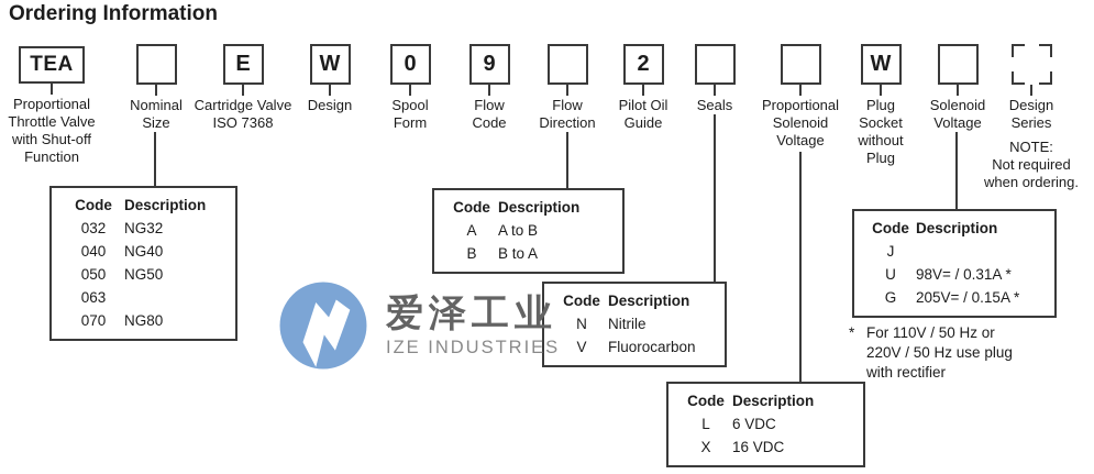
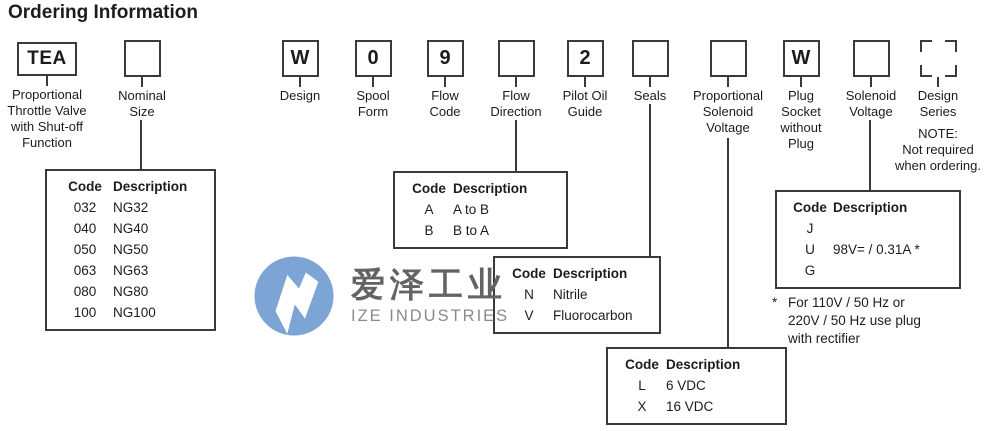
  Ordering Information
  TEA
  Proportional
  Throttle Valve
  with Shut-off
  Function
  Nominal
  Size
- E
- Cartridge Valve
- ISO 7368
  W
  Design
  0
  Spool
  Form
  9
  Flow
  Code
  Flow
  Direction
  2
  Pilot Oil
  Guide
  Seals
  Proportional
  Solenoid
  Voltage
  W
  Plug
  Socket
  without
  Plug
  Solenoid
  Voltage
  Design
  Series
  NOTE:
  Not required
  when ordering.
  Code
  Description
  032
  NG32
  040
  NG40
  050
  NG50
  063
+ NG63
- 070
+ 080
  NG80
+ 100
+ NG100
  Code
  Description
  A
  A to B
  B
  B to A
  Code
  Description
  N
  Nitrile
  V
  Fluorocarbon
  Code
  Description
  L
  6 VDC
  X
  16 VDC
  Code
  Description
  J
  U
  98V= / 0.31A *
  G
- 205V= / 0.15A *
  *
  For 110V / 50 Hz or
  220V / 50 Hz use plug
  with rectifier
  爱泽工业
  IZE INDUSTRIES
